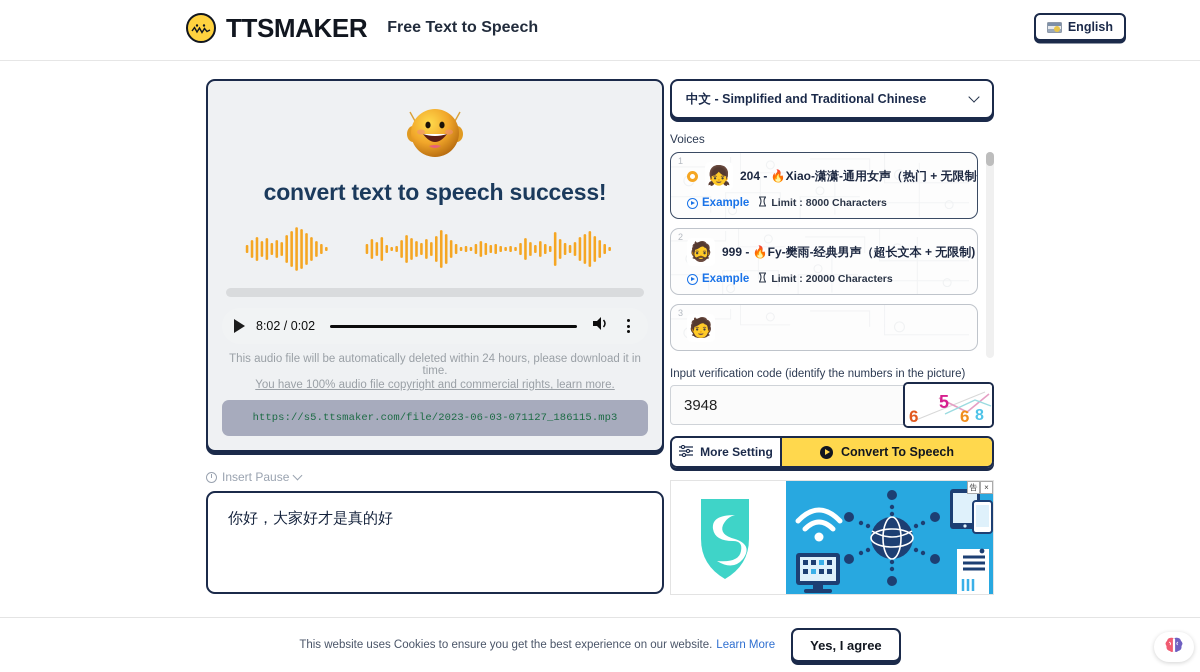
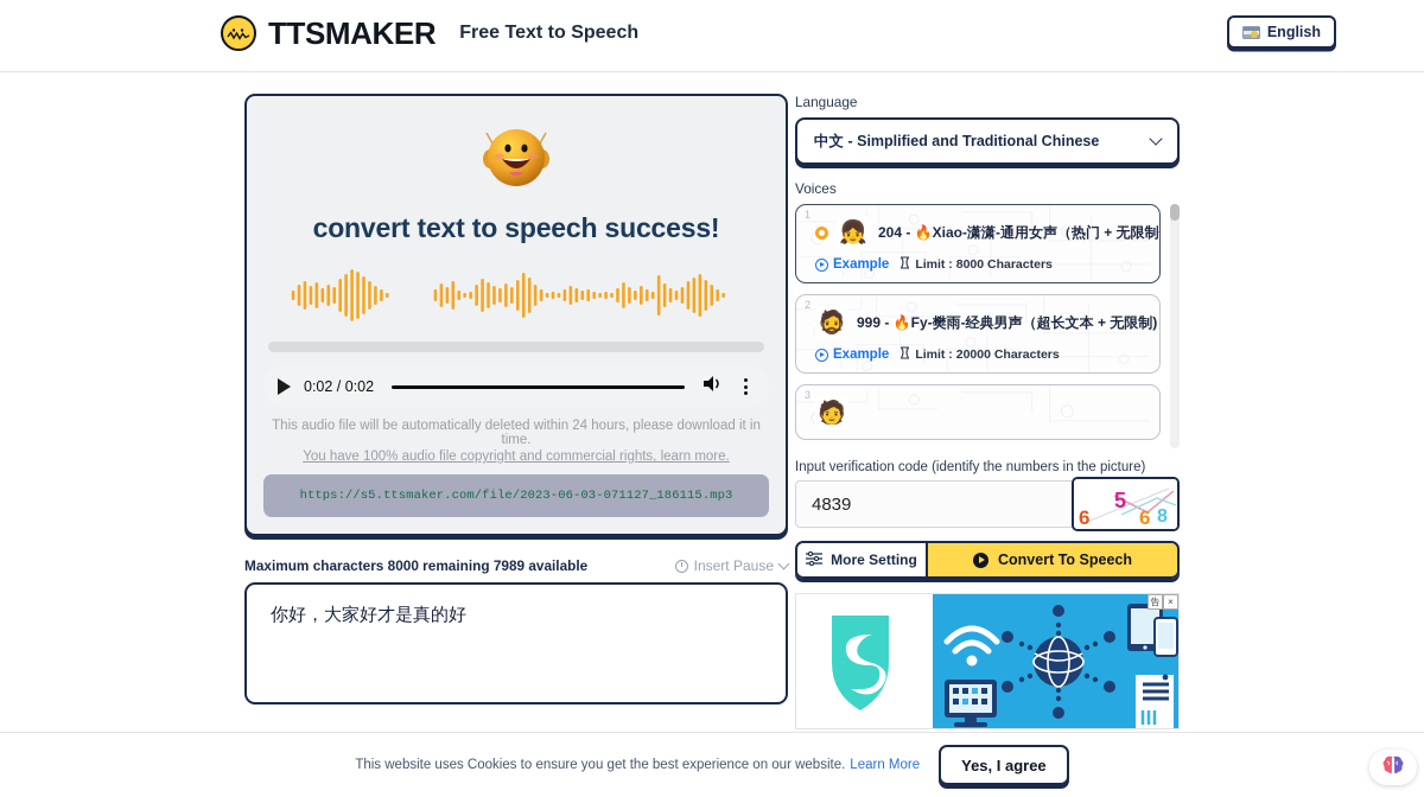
  TTSMAKER
  Free Text to Speech
  English
  convert text to speech success!
- 8:02 / 0:02
+ 0:02 / 0:02
  This audio file will be automatically deleted within 24 hours, please download it in time.
  You have 100% audio file copyright and commercial rights, learn more.
  https://s5.ttsmaker.com/file/2023-06-03-071127_186115.mp3
+ Maximum characters 8000 remaining 7989 available
  Insert Pause
  你好，大家好才是真的好
+ Language
  中文 - Simplified and Traditional Chinese
  Voices
  1
  👧
  204 - 🔥Xiao-潇潇-通用女声（热门 + 无限制
  Example
  Limit : 8000 Characters
  2
  🧔
  999 - 🔥Fy-樊雨-经典男声（超长文本 + 无限制)
  Example
  Limit : 20000 Characters
  3
  🧑
  Input verification code (identify the numbers in the picture)
- 3948
+ 4839
  6
  5
  6
  8
  More Setting
  Convert To Speech
  告
  ×
  This website uses Cookies to ensure you get the best experience on our website.
  Learn More
  Yes, I agree
